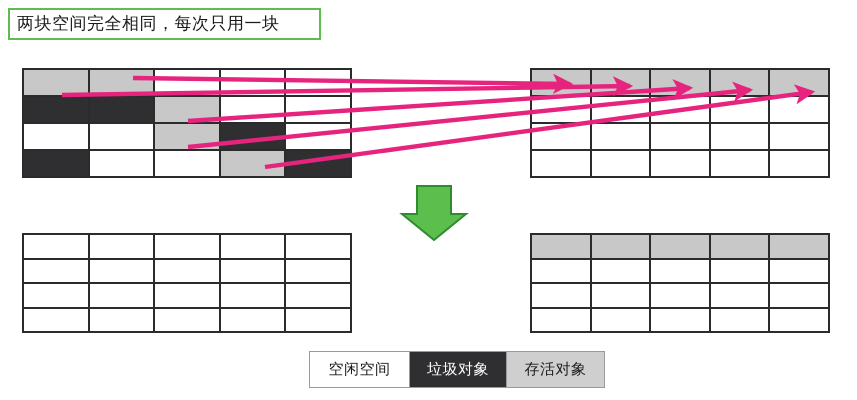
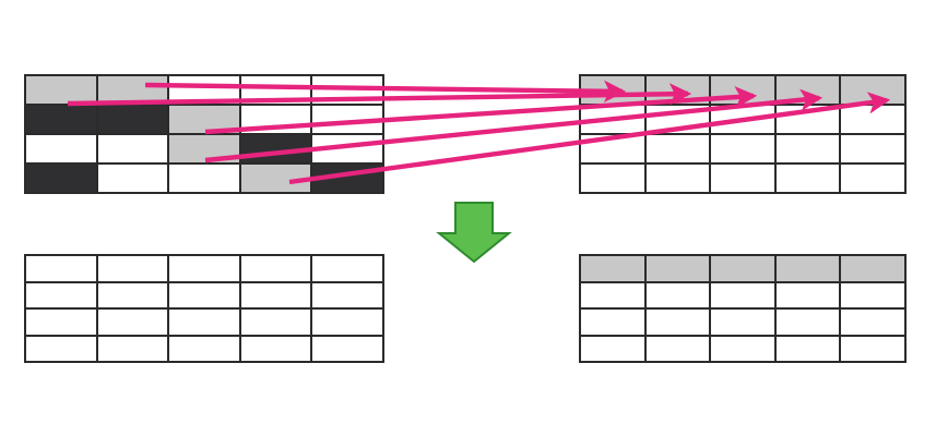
- 两块空间完全相同，每次只用一块
- 空闲空间
- 垃圾对象
- 存活对象
